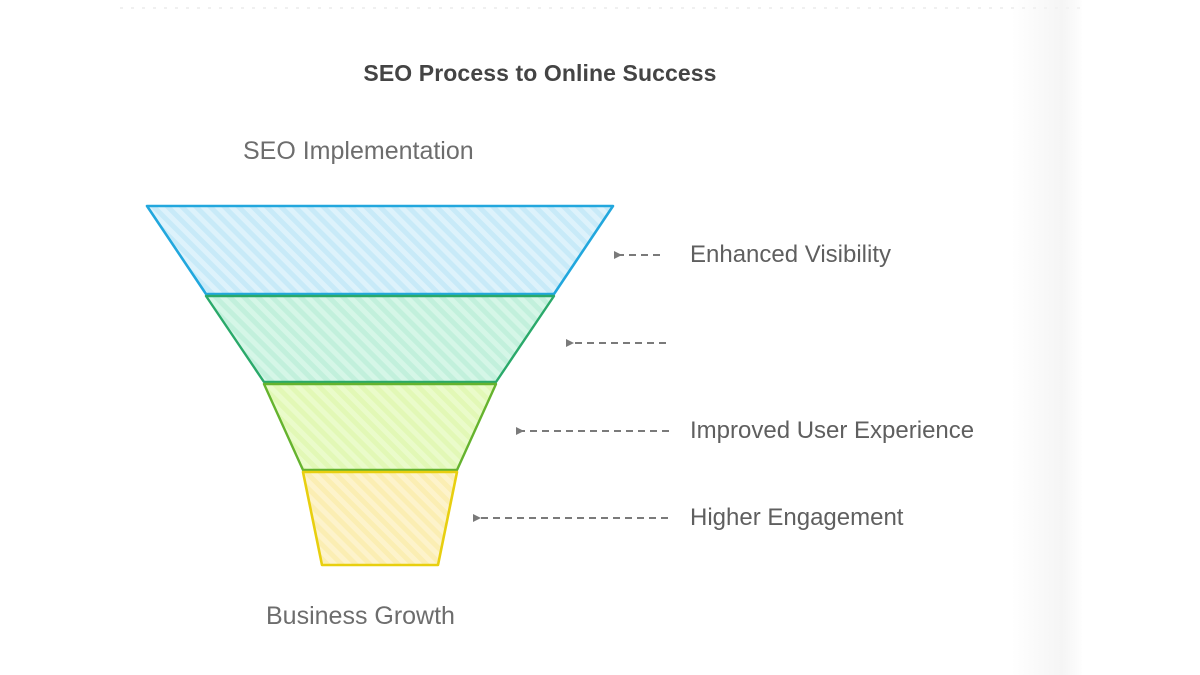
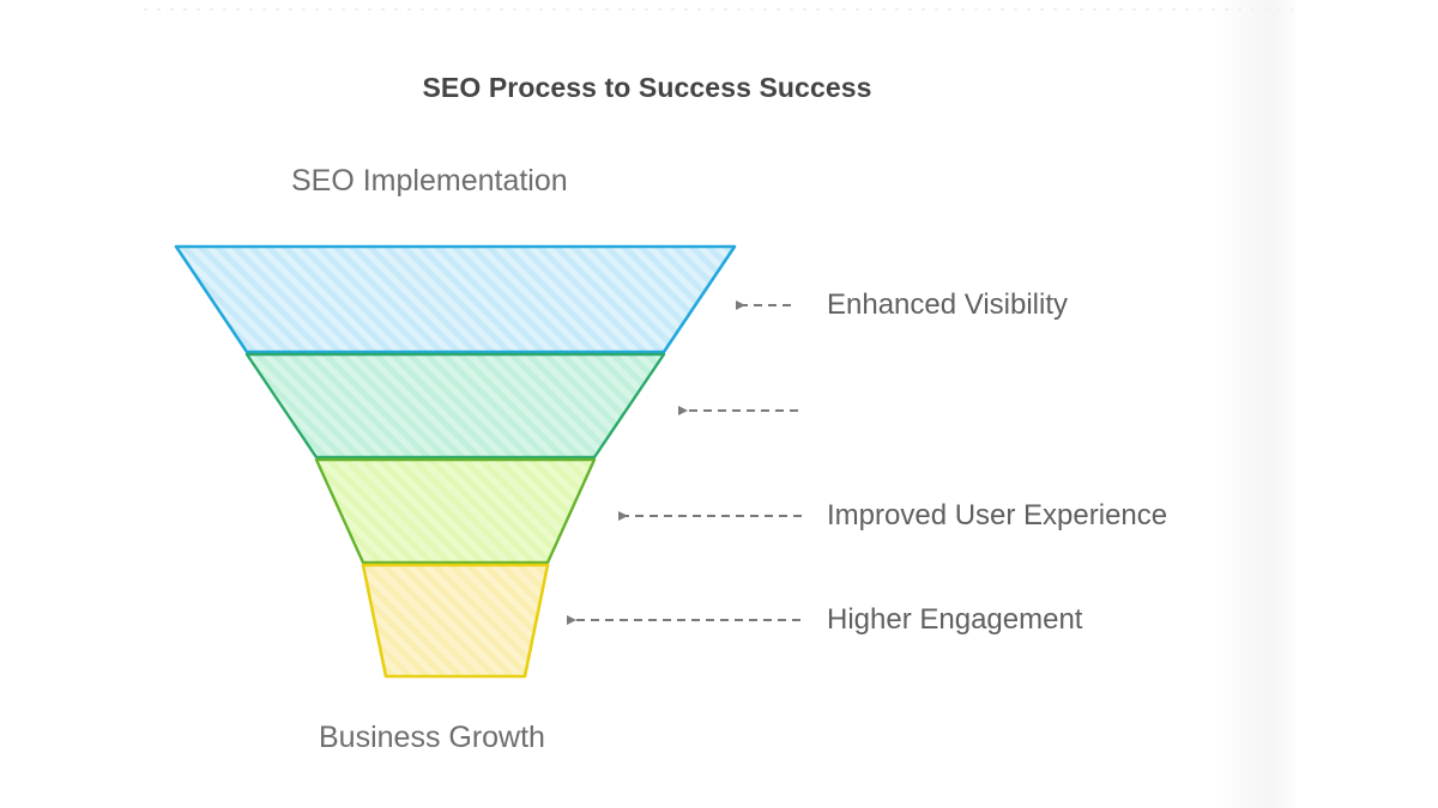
- SEO Process to Online Success
+ SEO Process to Success Success
  SEO Implementation
  Enhanced Visibility
  Improved User Experience
  Higher Engagement
  Business Growth
